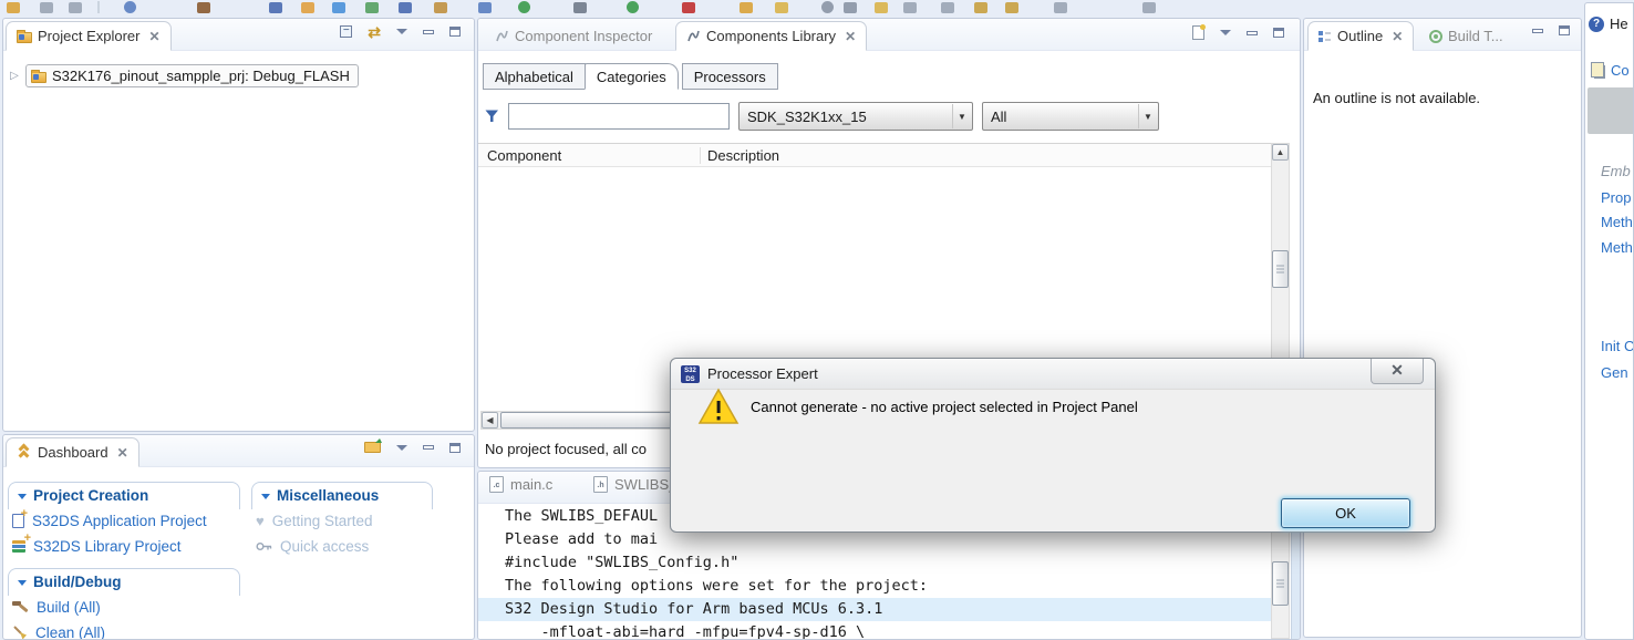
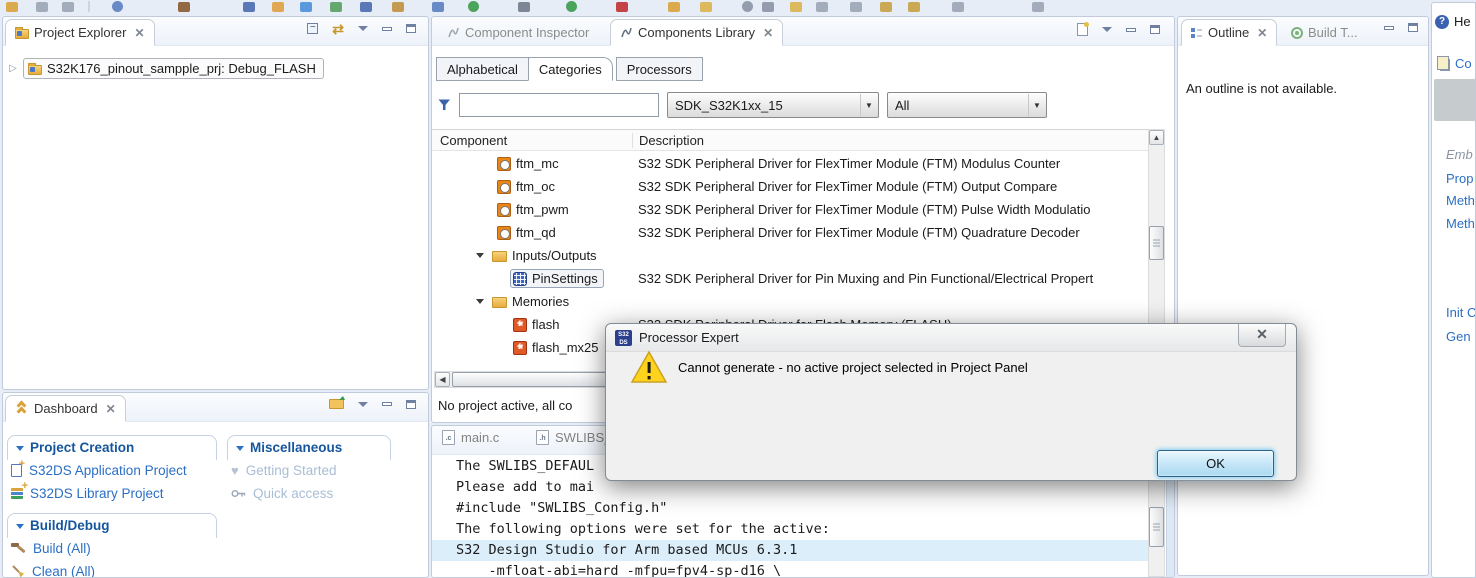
  Project Explorer
  ✕
  −
  ⇄
  ▷
  S32K176_pinout_sampple_prj: Debug_FLASH
  Dashboard
  ✕
  Project Creation
  S32DS Application Project
  S32DS Library Project
  Build/Debug
  Build (All)
  Clean (All)
  Miscellaneous
  ♥
  Getting Started
  Quick access
  Component Inspector
  Components Library
  ✕
  Alphabetical
  Categories
  Processors
  SDK_S32K1xx_15
  ▼
  All
  ▼
  Component
  Description
+ ftm_mc
+ S32 SDK Peripheral Driver for FlexTimer Module (FTM) Modulus Counter
+ ftm_oc
+ S32 SDK Peripheral Driver for FlexTimer Module (FTM) Output Compare
+ ftm_pwm
+ S32 SDK Peripheral Driver for FlexTimer Module (FTM) Pulse Width Modulatio
+ ftm_qd
+ S32 SDK Peripheral Driver for FlexTimer Module (FTM) Quadrature Decoder
+ Inputs/Outputs
+ PinSettings
+ S32 SDK Peripheral Driver for Pin Muxing and Pin Functional/Electrical Propert
+ Memories
+ flash
+ flash_mx25
  ▲
  ◀
- No project focused, all co
+ No project active, all co
  main.c
  SWLIBS
  The SWLIBS_DEFAUL
  Please add to mai
  #include "SWLIBS_Config.h"
- The following options were set for the project:
+ The following options were set for the active:
  S32 Design Studio for Arm based MCUs 6.3.1
  -mfloat-abi=hard -mfpu=fpv4-sp-d16 \
  Outline
  ✕
  Build T...
  An outline is not available.
  ?
  He
  Co
  Emb
  Prop
  Meth
  Meth
  Init C
  Gen
  Processor Expert
  ✕
  Cannot generate - no active project selected in Project Panel
  OK
